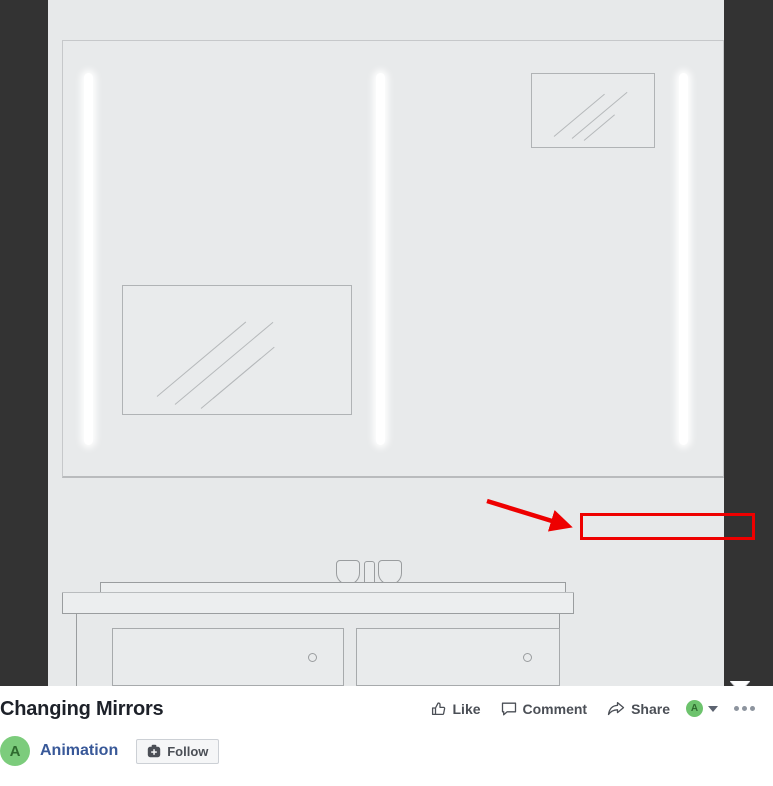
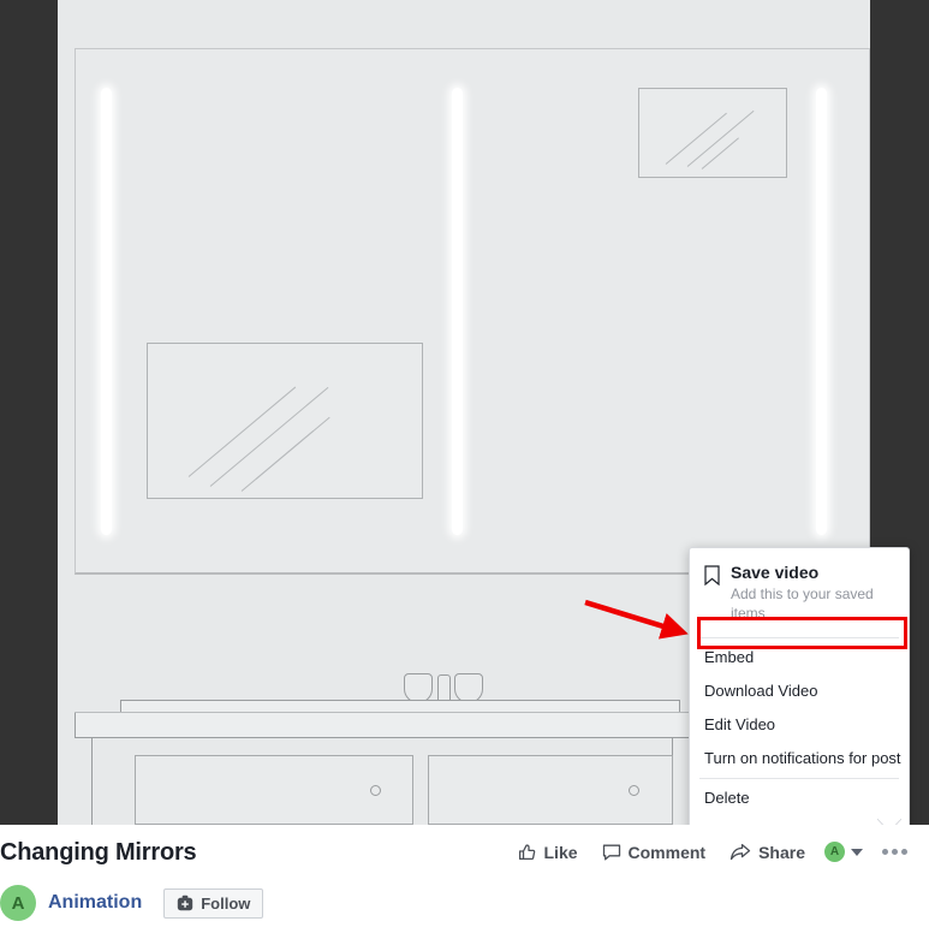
+ Save video
+ Add this to your saved items
+ Embed
+ Download Video
+ Edit Video
+ Turn on notifications for post
+ Delete
  Changing Mirrors
  Like
  Comment
  Share
  A
  A
  Animation
  Follow
